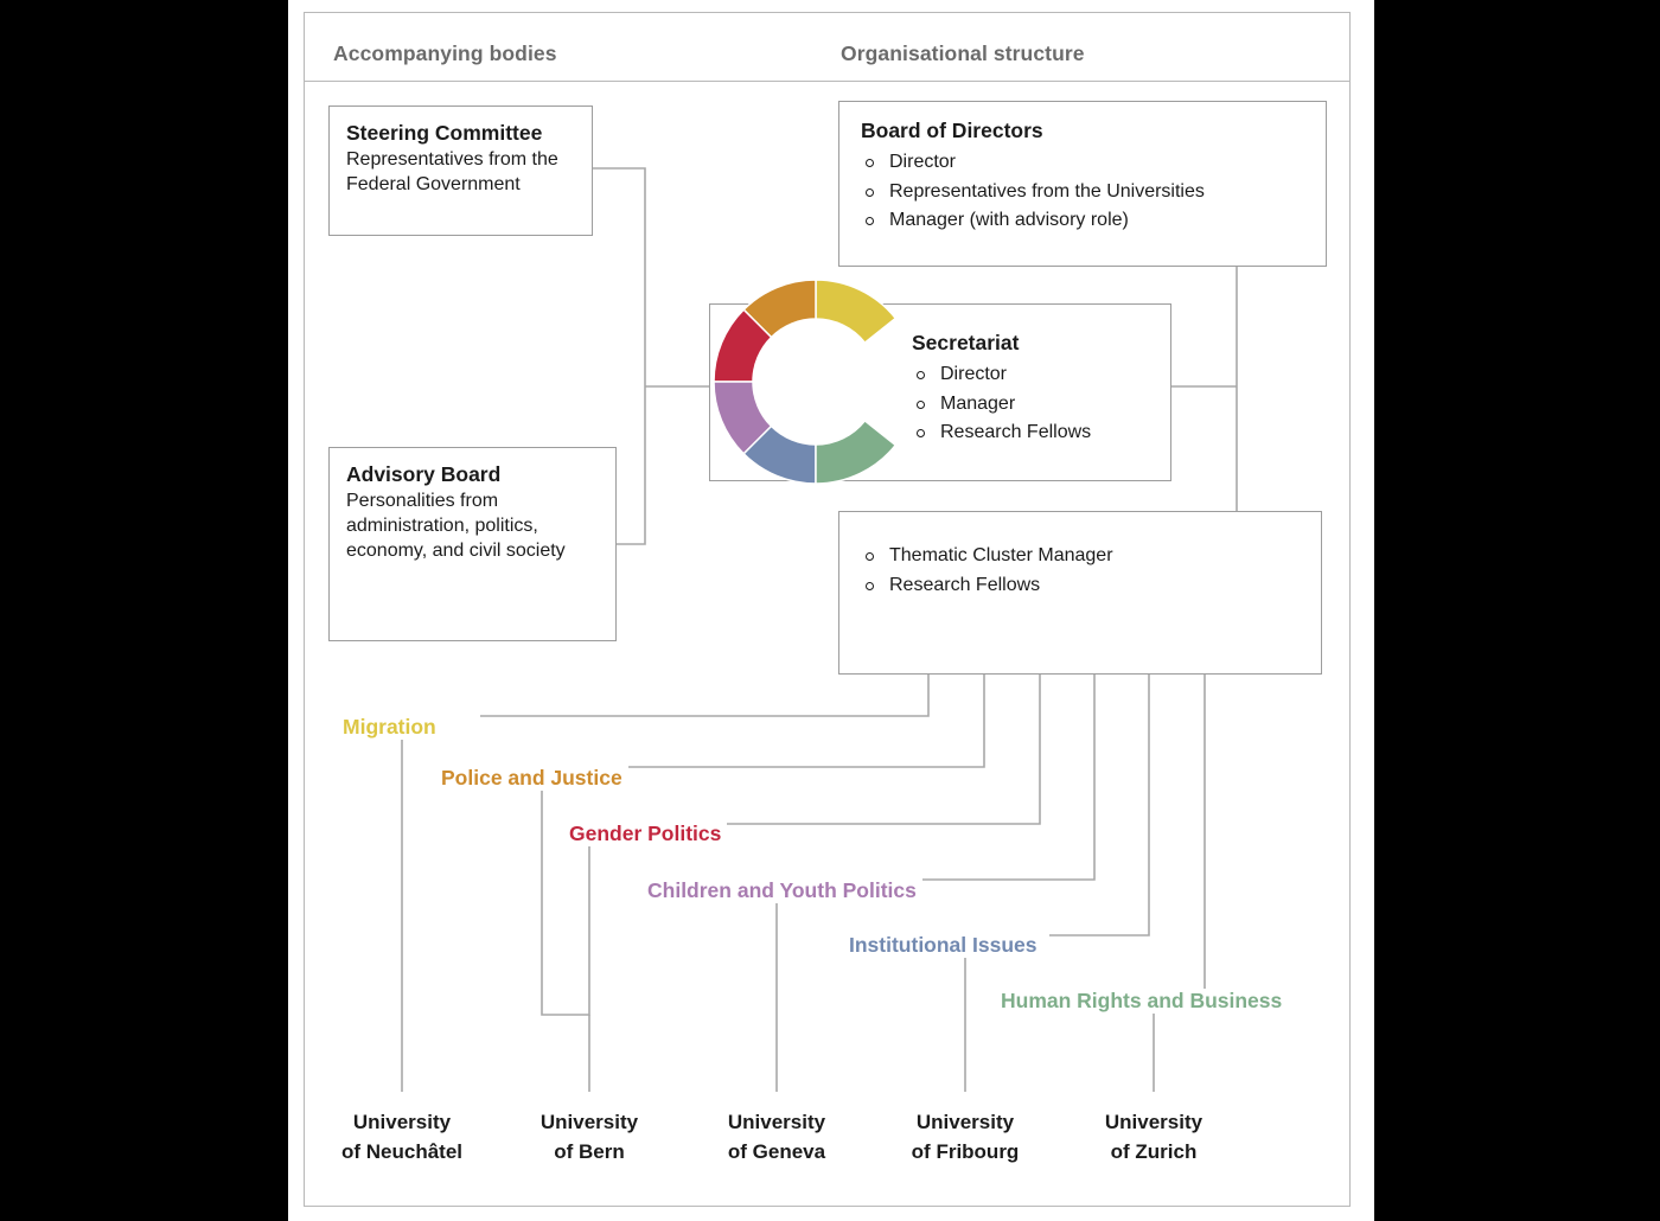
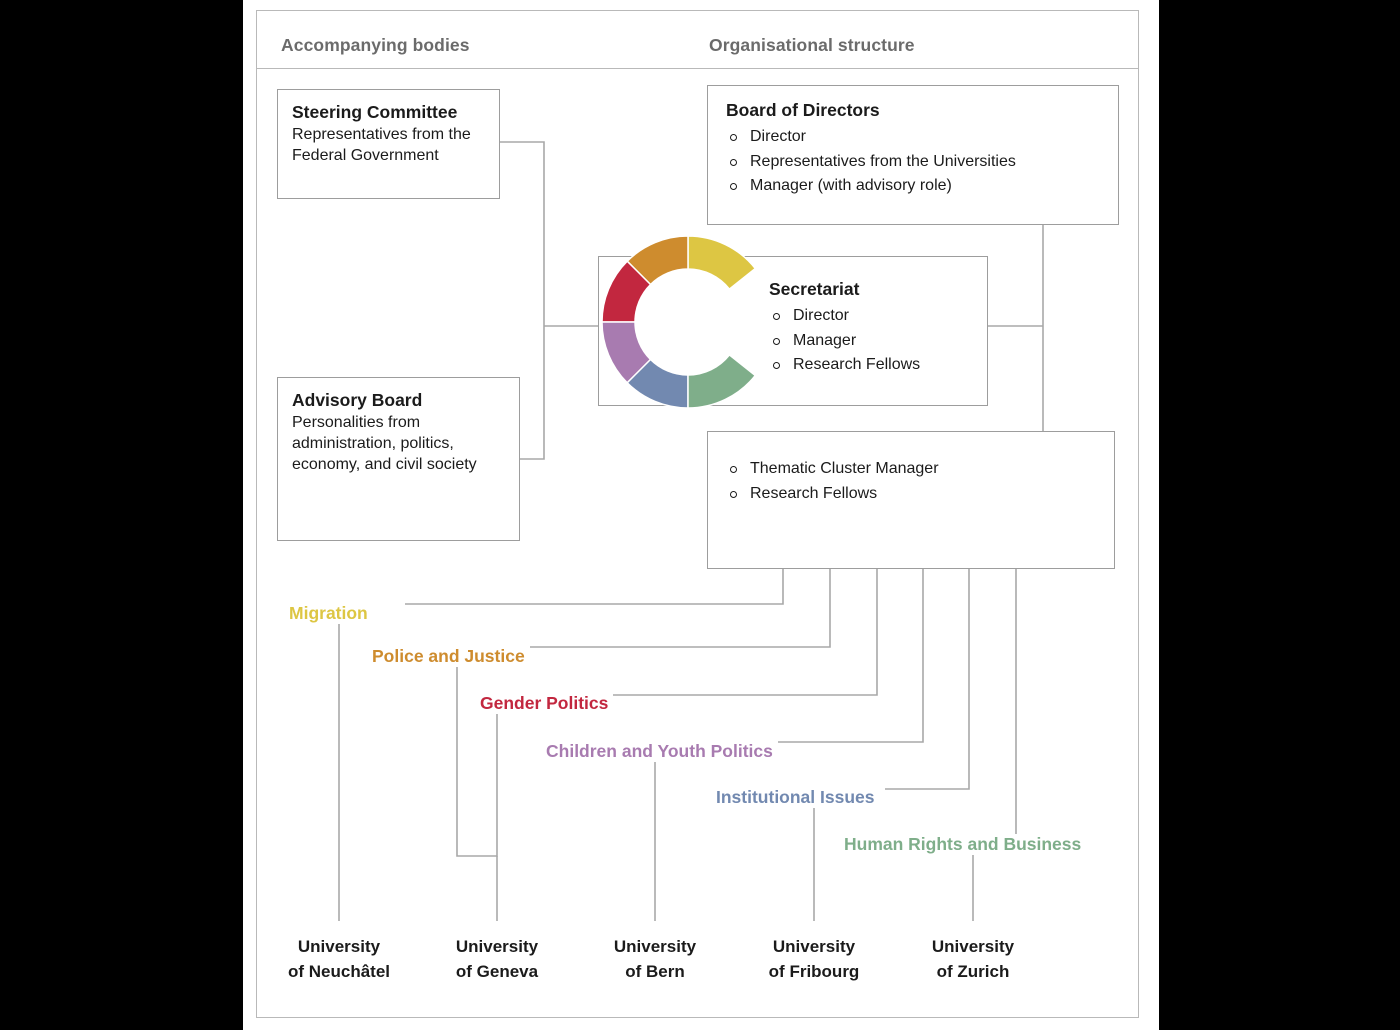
  Accompanying bodies
  Organisational structure
  Steering Committee
  Representatives from the Federal Government
  Advisory Board
  Personalities from administration, politics, economy, and civil society
  Board of Directors
  Director
  Representatives from the Universities
  Manager (with advisory role)
  Secretariat
  Director
  Manager
  Research Fellows
  Thematic Cluster Manager
  Research Fellows
  Migration
  Police and Justice
  Gender Politics
  Children and Youth Politics
  Institutional Issues
  Human Rights and Business
  University
  of Neuchâtel
  University
- of Bern
+ of Geneva
  University
- of Geneva
+ of Bern
  University
  of Fribourg
  University
  of Zurich
